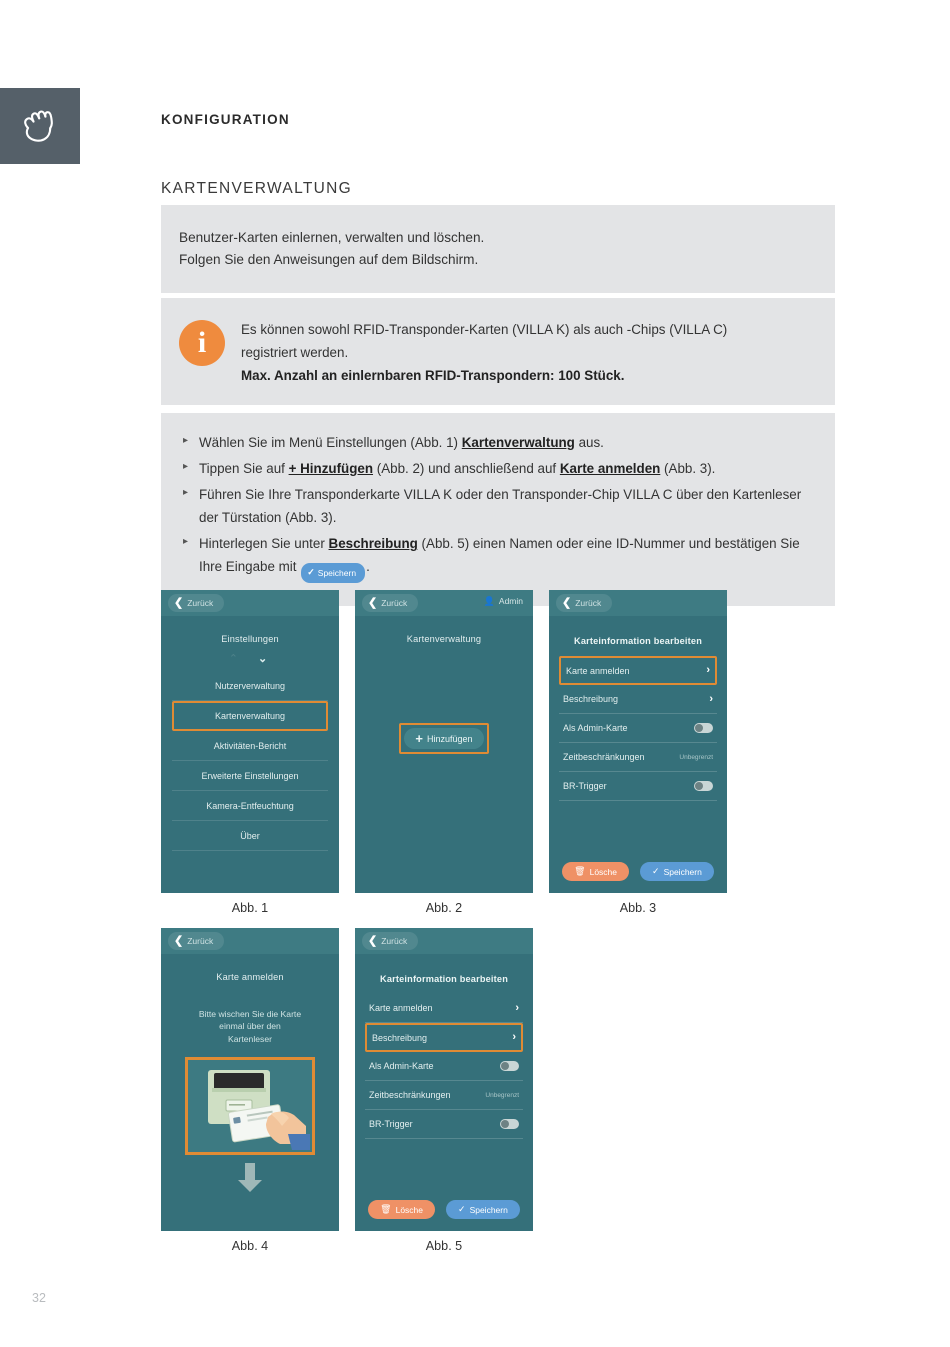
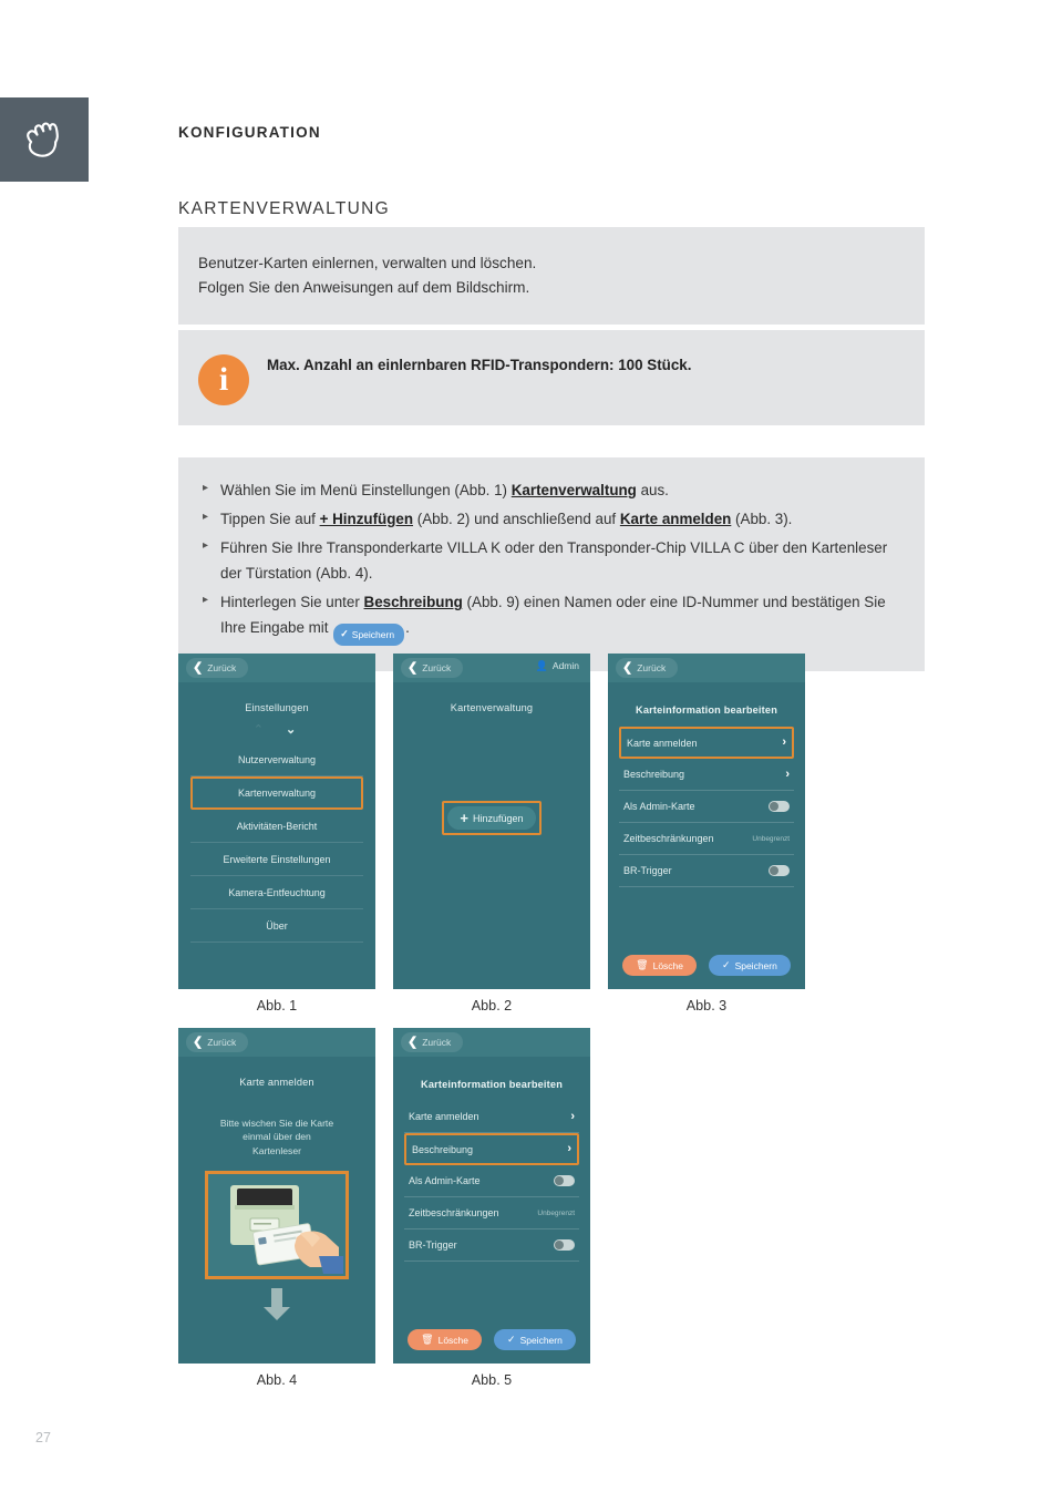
  KONFIGURATION
  KARTENVERWALTUNG
  Benutzer-Karten einlernen, verwalten und löschen.
  Folgen Sie den Anweisungen auf dem Bildschirm.
  i
- Es können sowohl RFID-Transponder-Karten (VILLA K) als auch -Chips (VILLA C)
- registriert werden.
  Max. Anzahl an einlernbaren RFID-Transpondern: 100 Stück.
  ▸
  Wählen Sie im Menü Einstellungen (Abb. 1) Kartenverwaltung aus.
  ▸
  Tippen Sie auf + Hinzufügen (Abb. 2) und anschließend auf Karte anmelden (Abb. 3).
  ▸
- Führen Sie Ihre Transponderkarte VILLA K oder den Transponder-Chip VILLA C über den Kartenleser der Türstation (Abb. 3).
+ Führen Sie Ihre Transponderkarte VILLA K oder den Transponder-Chip VILLA C über den Kartenleser der Türstation (Abb. 4).
  ▸
- Hinterlegen Sie unter Beschreibung (Abb. 5) einen Namen oder eine ID-Nummer und bestätigen Sie Ihre Eingabe mit
+ Hinterlegen Sie unter Beschreibung (Abb. 9) einen Namen oder eine ID-Nummer und bestätigen Sie Ihre Eingabe mit
  ✓
  Speichern
  .
  ❮
  Zurück
  Einstellungen
  ⌄
  Nutzerverwaltung
  Kartenverwaltung
  Aktivitäten-Bericht
  Erweiterte Einstellungen
  Kamera-Entfeuchtung
  Über
  Abb. 1
  ❮
  Zurück
  👤
  Admin
  Kartenverwaltung
  +
  Hinzufügen
  Abb. 2
  ❮
  Zurück
  Karteinformation bearbeiten
  Karte anmelden
  ›
  Beschreibung
  ›
  Als Admin-Karte
  Zeitbeschränkungen
  BR-Trigger
  🗑
  Lösche
  ✓
  Speichern
  Abb. 3
  ❮
  Zurück
  Karte anmelden
  Bitte wischen Sie die Karte
  einmal über den
  Kartenleser
  Abb. 4
  ❮
  Zurück
  Karteinformation bearbeiten
  Karte anmelden
  ›
  Beschreibung
  ›
  Als Admin-Karte
  Zeitbeschränkungen
  BR-Trigger
  🗑
  Lösche
  ✓
  Speichern
  Abb. 5
- 32
+ 27
